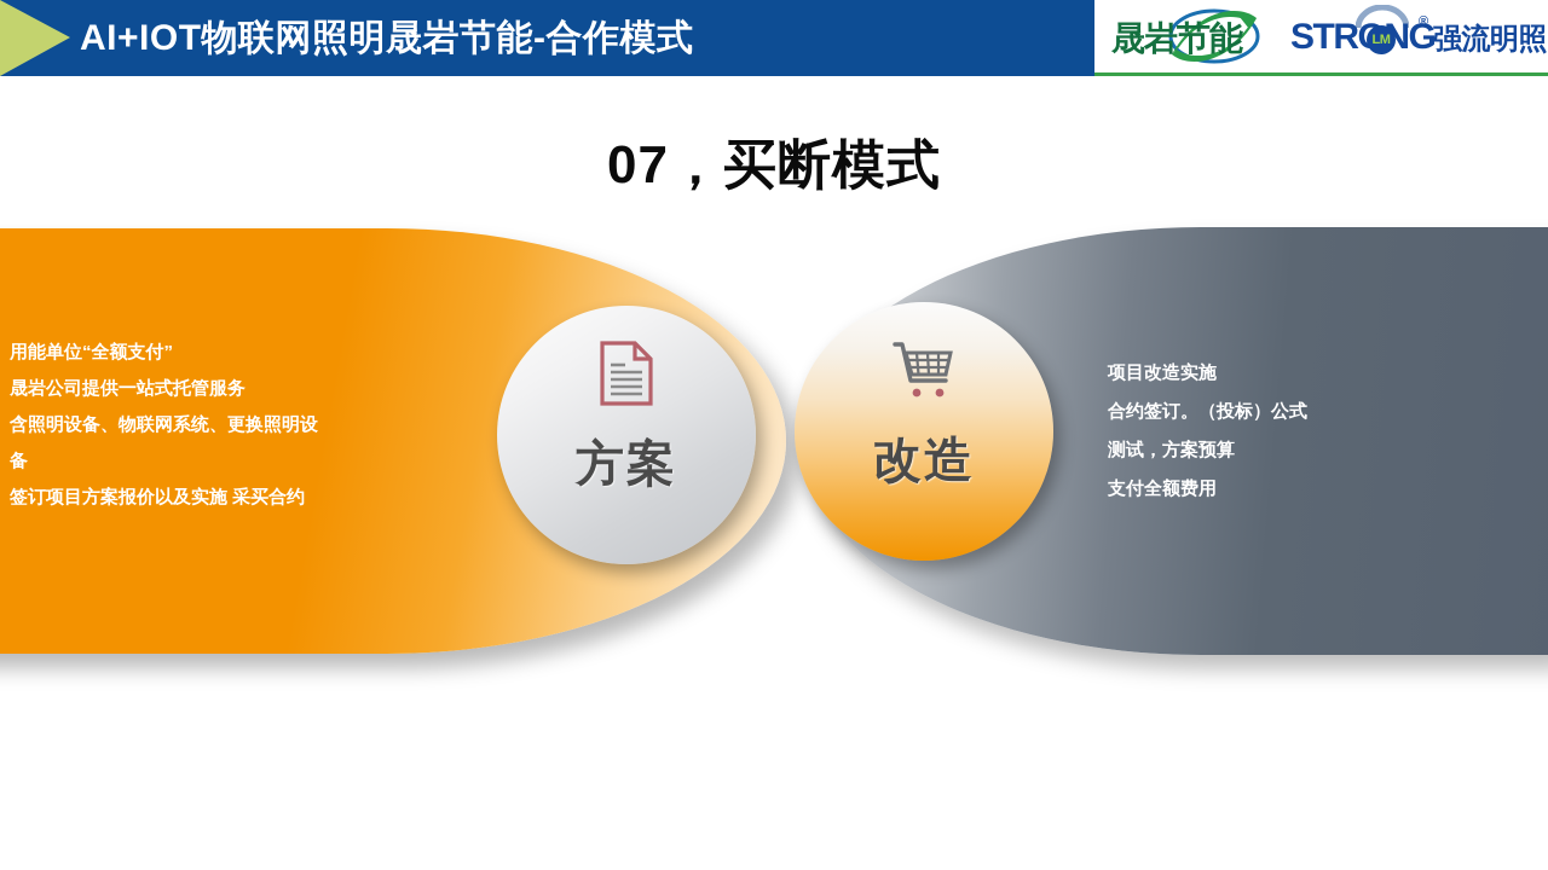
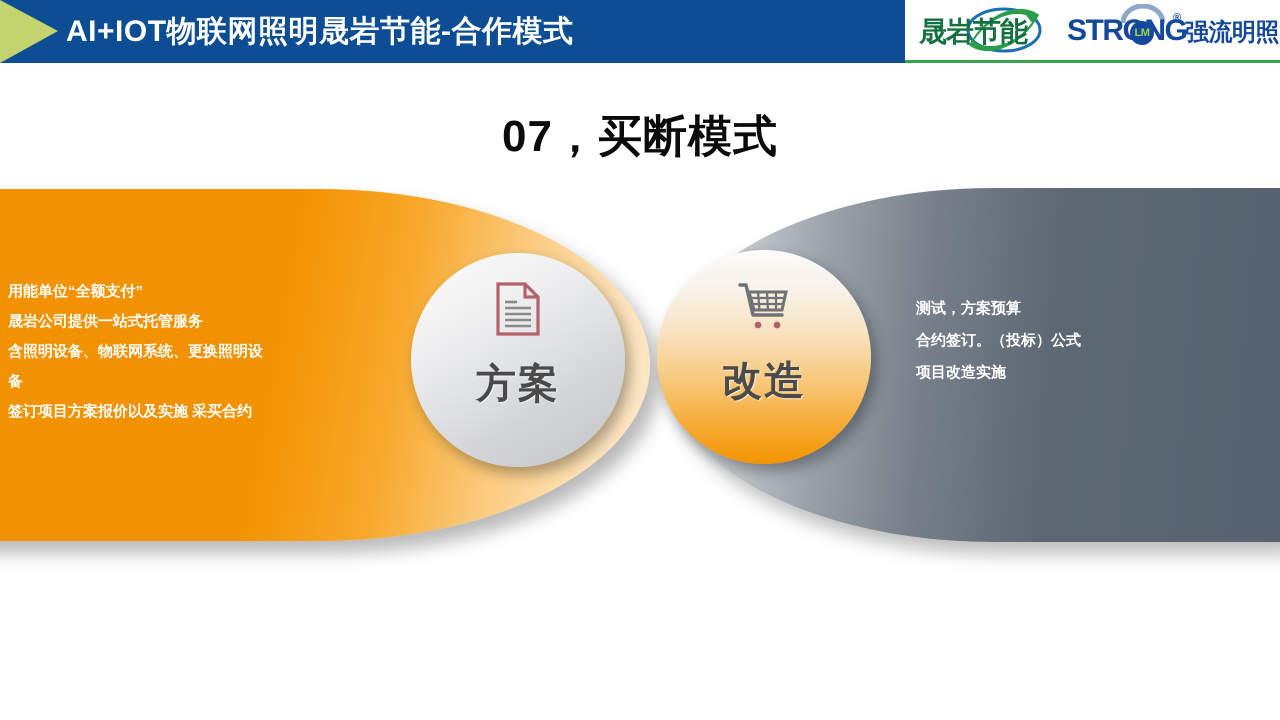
  AI+IOT物联网照明晟岩节能-合作模式
  晟岩节能
  STRNG
  LM
  ®
  强流明照
  07，买断模式
  用能单位“全额支付”
  晟岩公司提供一站式托管服务
  含照明设备、物联网系统、更换照明设
  备
  签订项目方案报价以及实施 采买合约
- 项目改造实施
+ 测试，方案预算
  合约签订。（投标）公式
- 测试，方案预算
+ 项目改造实施
- 支付全额费用
  方案
  改造
